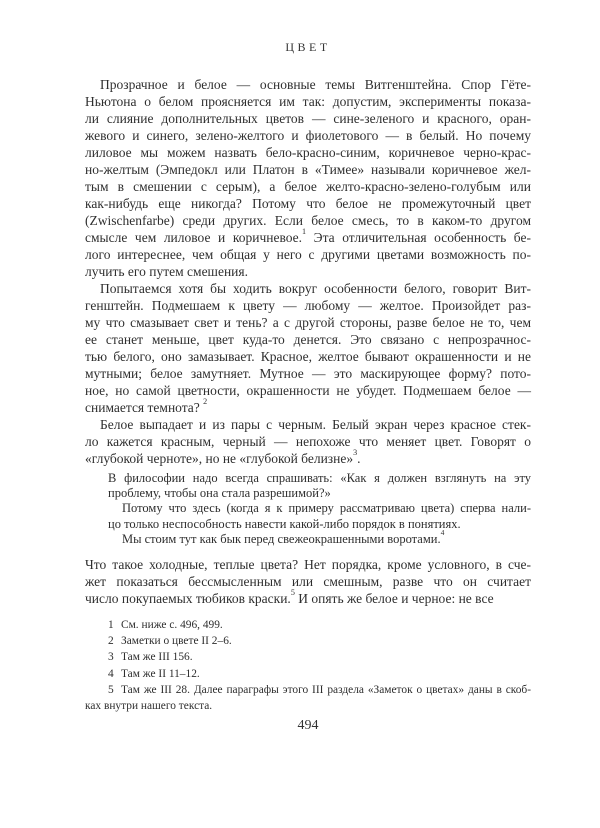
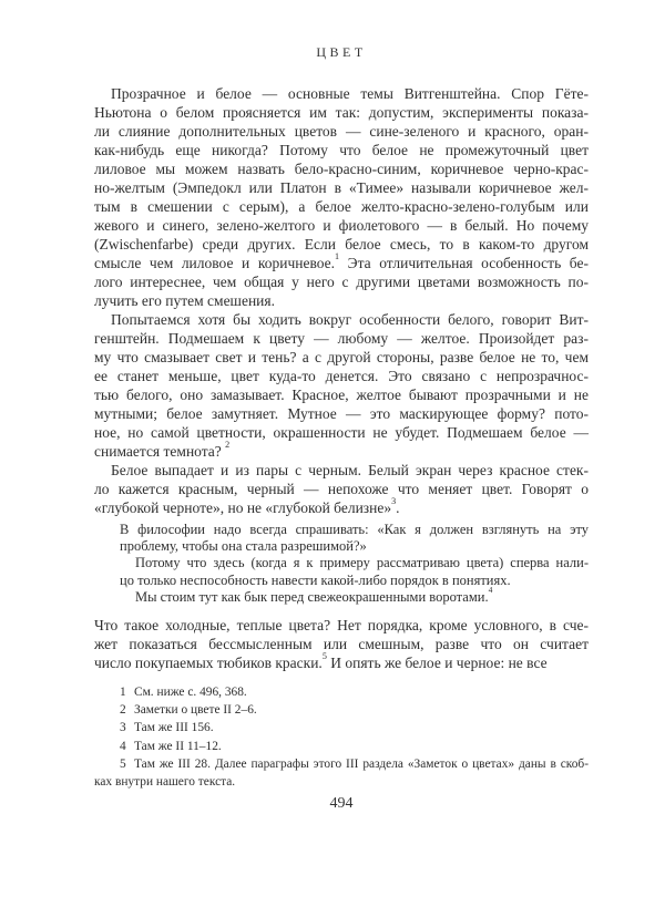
  ЦВЕТ
  Прозрачное и белое — основные темы Витгенштейна. Спор Гёте-
  Ньютона о белом проясняется им так: допустим, эксперименты показа-
  ли слияние дополнительных цветов — сине-зеленого и красного, оран-
- жевого и синего, зелено-желтого и фиолетового — в белый. Но почему
+ как-нибудь еще никогда? Потому что белое не промежуточный цвет
  лиловое мы можем назвать бело-красно-синим, коричневое черно-крас-
  но-желтым (Эмпедокл или Платон в «Тимее» называли коричневое жел-
  тым в смешении с серым), а белое желто-красно-зелено-голубым или
- как-нибудь еще никогда? Потому что белое не промежуточный цвет
+ жевого и синего, зелено-желтого и фиолетового — в белый. Но почему
  (Zwischenfarbe) среди других. Если белое смесь, то в каком-то другом
  смысле чем лиловое и коричневое.1 Эта отличительная особенность бе-
  лого интереснее, чем общая у него с другими цветами возможность по-
  лучить его путем смешения.
  Попытаемся хотя бы ходить вокруг особенности белого, говорит Вит-
  генштейн. Подмешаем к цвету — любому — желтое. Произойдет раз-
  му что смазывает свет и тень? а с другой стороны, разве белое не то, чем
  ее станет меньше, цвет куда-то денется. Это связано с непрозрачнос-
- тью белого, оно замазывает. Красное, желтое бывают окрашенности и не
+ тью белого, оно замазывает. Красное, желтое бывают прозрачными и не
  мутными; белое замутняет. Мутное — это маскирующее форму? пото-
  ное, но самой цветности, окрашенности не убудет. Подмешаем белое —
  снимается темнота? 2
  Белое выпадает и из пары с черным. Белый экран через красное стек-
  ло кажется красным, черный — непохоже что меняет цвет. Говорят о
  «глубокой черноте», но не «глубокой белизне»3.
  В философии надо всегда спрашивать: «Как я должен взглянуть на эту
  проблему, чтобы она стала разрешимой?»
  Потому что здесь (когда я к примеру рассматриваю цвета) сперва нали-
  цо только неспособность навести какой-либо порядок в понятиях.
  Мы стоим тут как бык перед свежеокрашенными воротами.4
  Что такое холодные, теплые цвета? Нет порядка, кроме условного, в сче-
  жет показаться бессмысленным или смешным, разве что он считает
  число покупаемых тюбиков краски.5 И опять же белое и черное: не все
- 1 См. ниже с. 496, 499.
+ 1 См. ниже с. 496, 368.
  2 Заметки о цвете II 2–6.
  3 Там же III 156.
  4 Там же II 11–12.
  5 Там же III 28. Далее параграфы этого III раздела «Заметок о цветах» даны в скоб-
  ках внутри нашего текста.
  494
